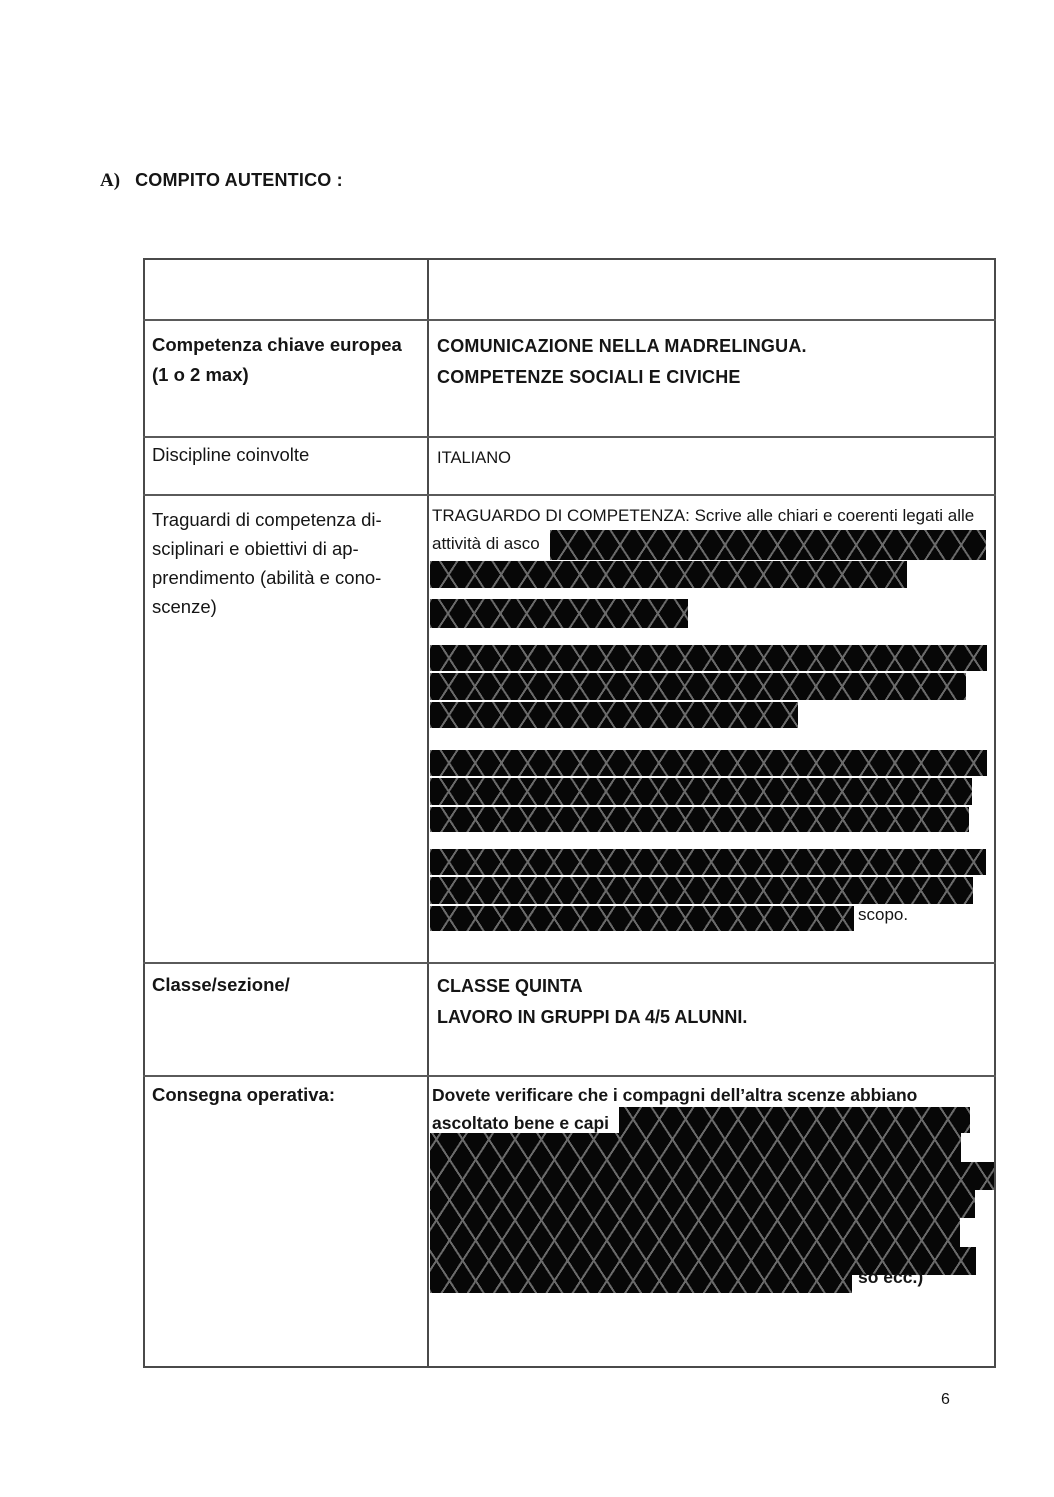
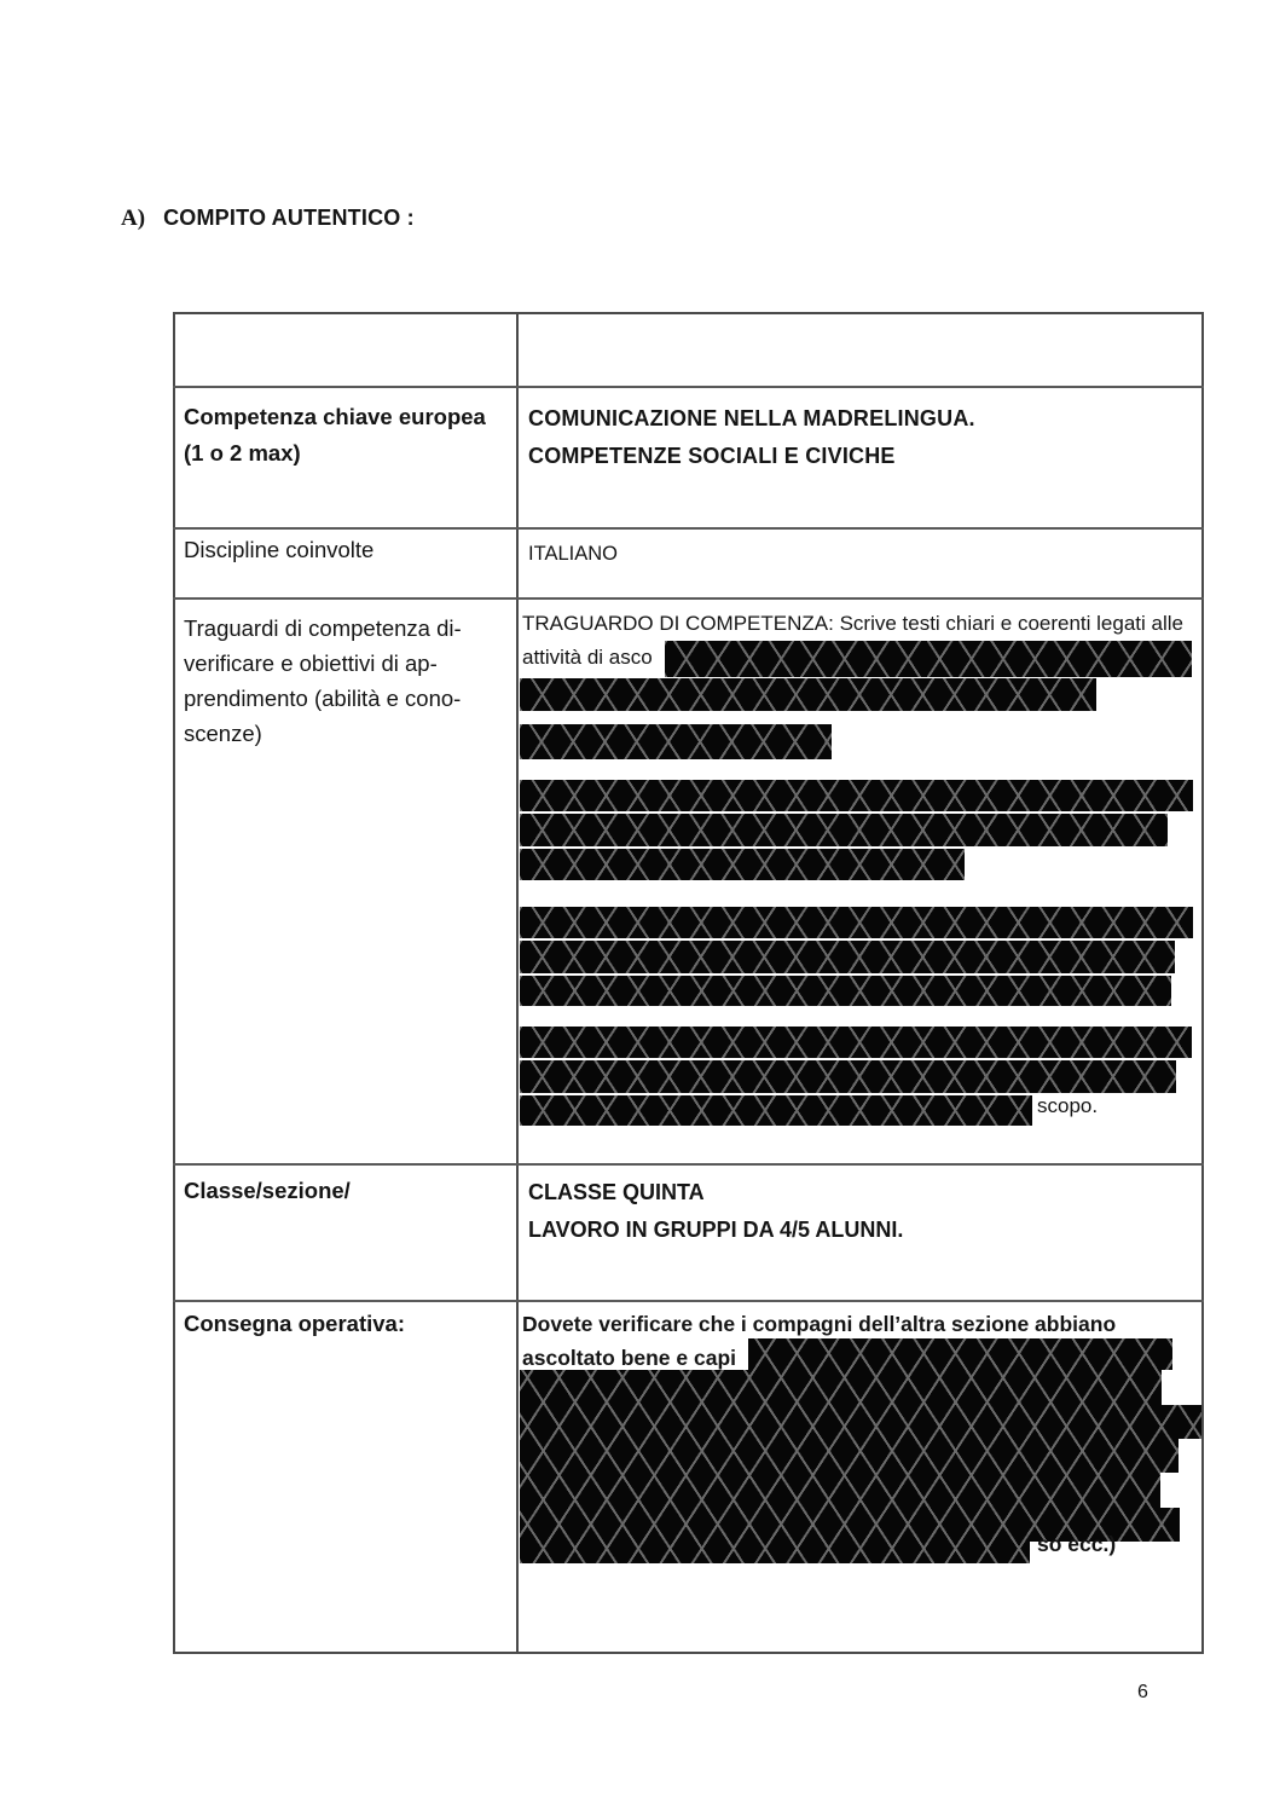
  A) COMPITO AUTENTICO :
  Competenza chiave europea
  (1 o 2 max)
  COMUNICAZIONE NELLA MADRELINGUA.
  COMPETENZE SOCIALI E CIVICHE
  Discipline coinvolte
  ITALIANO
  Traguardi di competenza di-
- sciplinari e obiettivi di ap-
+ verificare e obiettivi di ap-
  prendimento (abilità e cono-
  scenze)
- TRAGUARDO DI COMPETENZA: Scrive alle chiari e coerenti legati alle
+ TRAGUARDO DI COMPETENZA: Scrive testi chiari e coerenti legati alle
  attività di asco
  scopo.
  Classe/sezione/
  CLASSE QUINTA
  LAVORO IN GRUPPI DA 4/5 ALUNNI.
  Consegna operativa:
- Dovete verificare che i compagni dell’altra scenze abbiano
+ Dovete verificare che i compagni dell’altra sezione abbiano
  ascoltato bene e capi
  so ecc.)
  6
